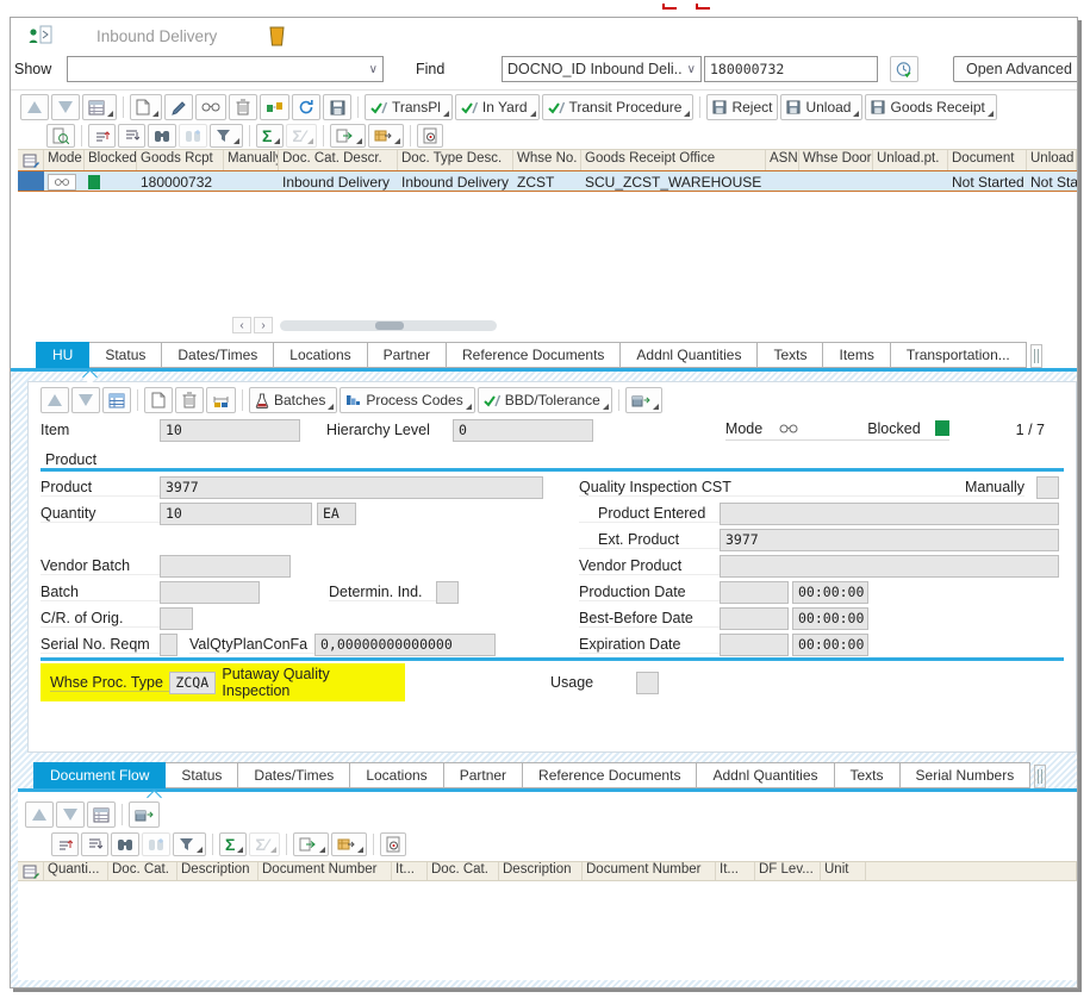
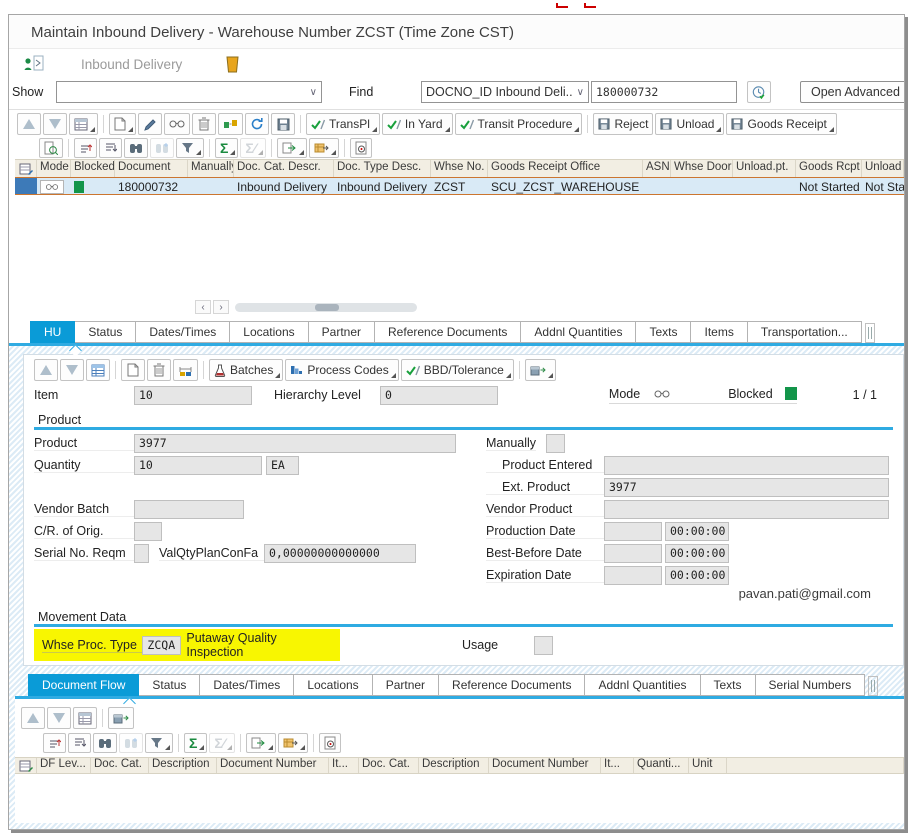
+ Maintain Inbound Delivery - Warehouse Number ZCST (Time Zone CST)
  Inbound Delivery
  Show
  ∨
  Find
  DOCNO_ID Inbound Deli..
  ∨
  180000732
  Open Advanced
  TransPl
  In Yard
  Transit Procedure
  Reject
  Unload
  Goods Receipt
  Σ
  Σ⁄
  Mode
  Blocked
- Goods Rcpt
+ Document
  Manuall
  Doc. Cat. Descr.
  Doc. Type Desc.
  Whse No.
  Goods Receipt Office
  ASN
  Whse Door
  Unload.pt.
- Document
+ Goods Rcpt
  Unload
  180000732
  Inbound Delivery
  Inbound Delivery
  ZCST
  SCU_ZCST_WAREHOUSE
  Not Started
  ‹
  ›
  HU
  Status
  Dates/Times
  Locations
  Partner
  Reference Documents
  Addnl Quantities
  Texts
  Items
  Transportation...
  Batches
  Process Codes
  BBD/Tolerance
  Item
  10
  Hierarchy Level
  0
  Mode
  Blocked
- 1 / 7
+ 1 / 1
  Product
  Product
  3977
  Quantity
  10
  EA
  Vendor Batch
- Batch
- Determin. Ind.
  C/R. of Orig.
  Serial No. Reqm
  ValQtyPlanConFa
  0,00000000000000
- Quality Inspection CST
  Manually
  Product Entered
  Ext. Product
  3977
  Vendor Product
  Production Date
  00:00:00
  Best-Before Date
  00:00:00
  Expiration Date
  00:00:00
+ pavan.pati@gmail.com
+ Movement Data
  Whse Proc. Type
  ZCQA
  Putaway Quality Inspection
  Usage
  Document Flow
  Status
  Dates/Times
  Locations
  Partner
  Reference Documents
  Addnl Quantities
  Texts
  Serial Numbers
  Σ
  Σ⁄
- Quanti...
+ DF Lev...
  Doc. Cat.
  Description
  Document Number
  It...
  Doc. Cat.
  Description
  Document Number
  It...
- DF Lev...
+ Quanti...
  Unit
